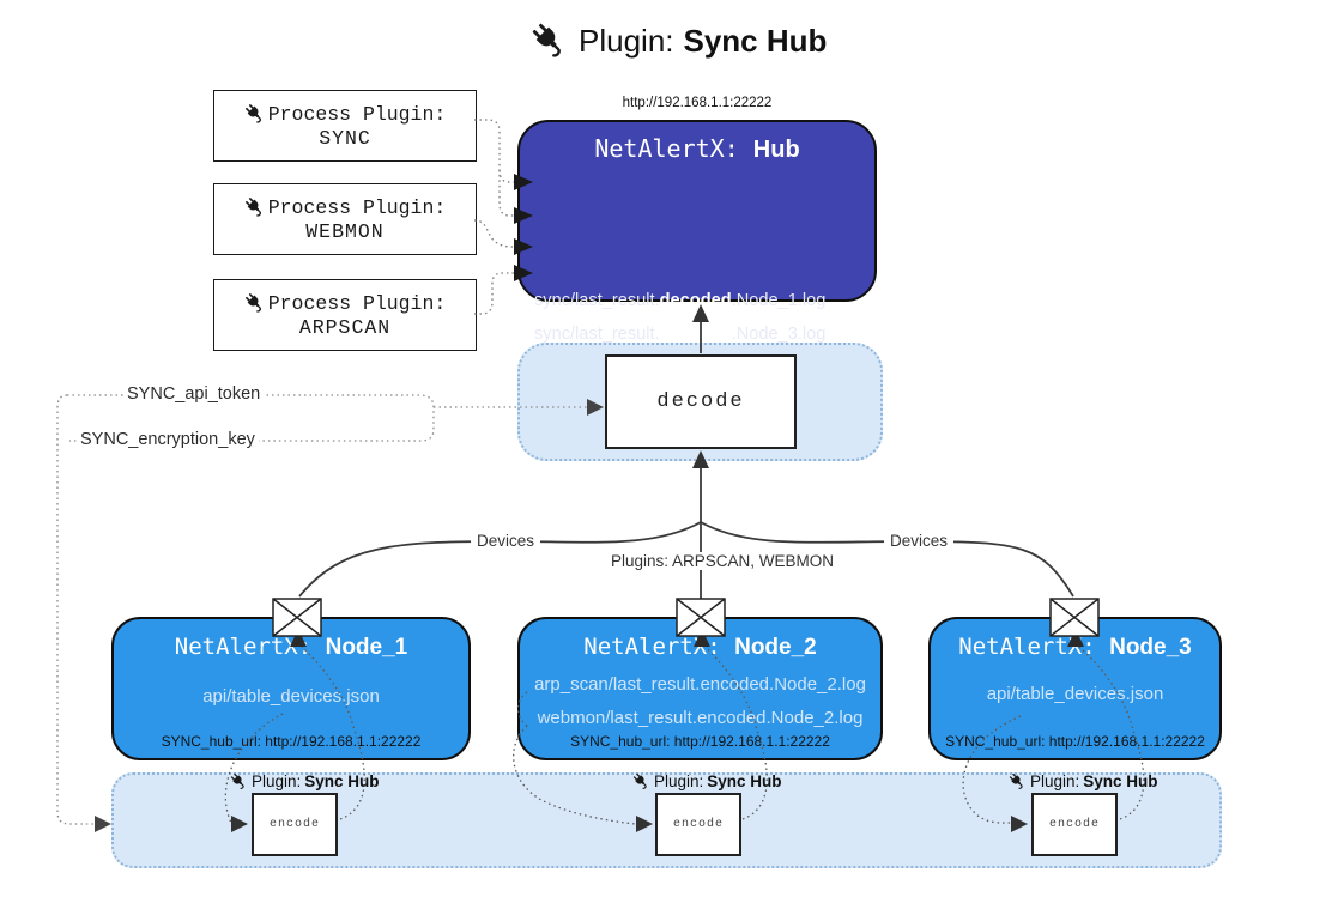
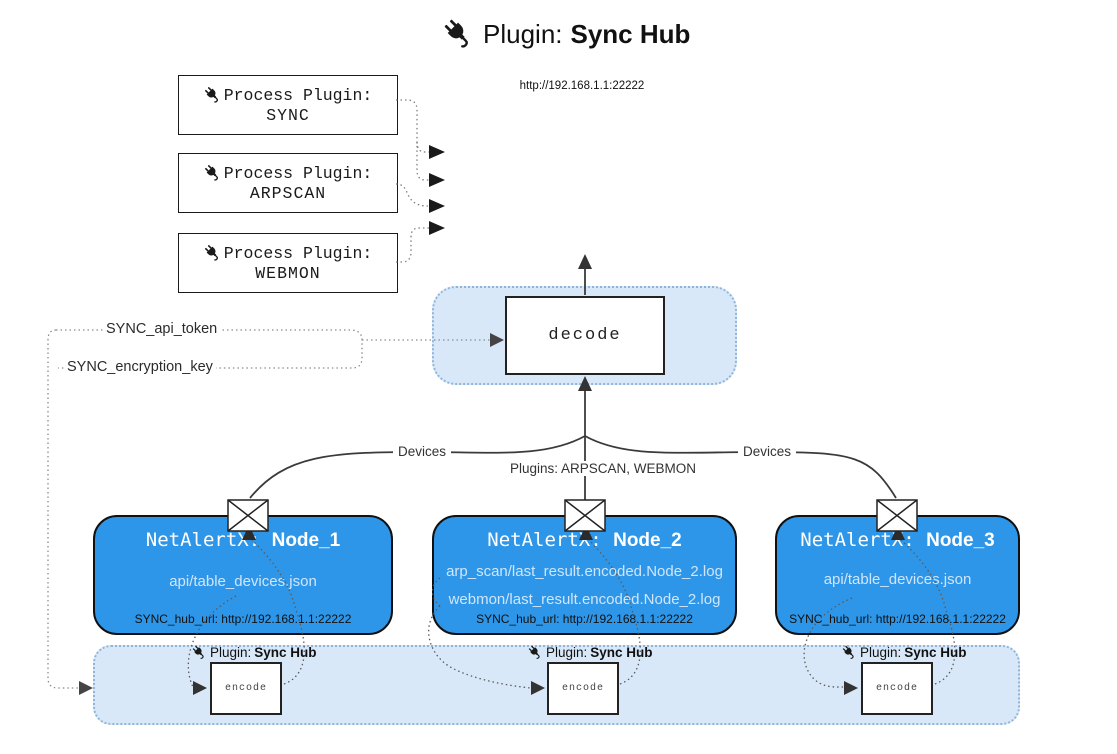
  Plugin:
  Sync Hub
  Process Plugin:
  SYNC
  Process Plugin:
- WEBMON
+ ARPSCAN
  Process Plugin:
- ARPSCAN
+ WEBMON
  http://192.168.1.1:22222
- NetAlertX: Hub
- sync/last_result.decoded.Node_1.log
- sync/last_result.decoded.Node_3.log
  decode
  NetAlert Node_1
  api/table_devices.json
  SYNC_hub_url: http://192.168.1.1:22222
  NetAlert: Node_2
  arp_scan/last_result.encoded.Node_2.log
  webmon/last_result.encoded.Node_2.log
  SYNC_hub_url: http://192.168.1.1:22222
  NetAlert: Node_3
  api/table_devices.json
  SYNC_hub_url: http://192.168.1.1:22222
  encode
  encode
  encode
  SYNC_api_token
  SYNC_encryption_key
  Devices
  Devices
  Plugins: ARPSCAN, WEBMON
  Plugin:
  Sync Hub
  Plugin:
  Sync Hub
  Plugin:
  Sync Hub
